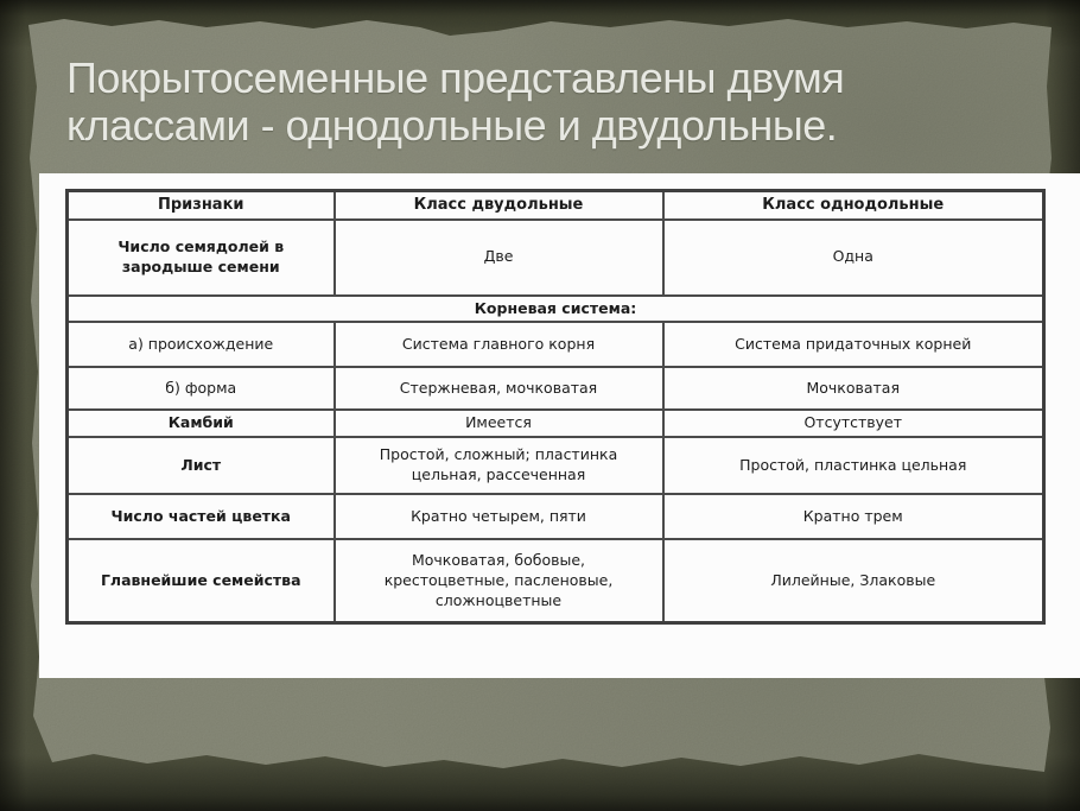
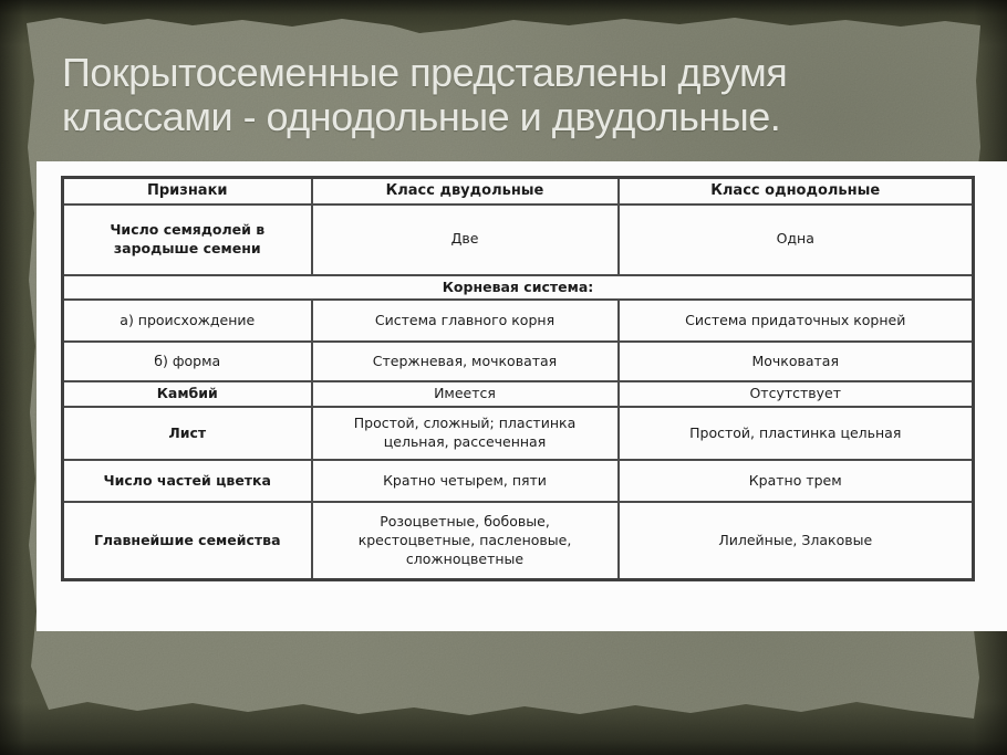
  Покрытосеменные представлены двумя
  классами - однодольные и двудольные.
  Признаки	Класс двудольные	Класс однодольные
  Число семядолей в зародыше семени	Две	Одна
  Корневая система:
  а) происхождение	Система главного корня	Система придаточных корней
  б) форма	Стержневая, мочковатая	Мочковатая
  Камбий	Имеется	Отсутствует
  Лист	Простой, сложный; пластинка цельная, рассеченная	Простой, пластинка цельная
  Число частей цветка	Кратно четырем, пяти	Кратно трем
- Главнейшие семейства	Мочковатая, бобовые, крестоцветные, пасленовые, сложноцветные	Лилейные, Злаковые
+ Главнейшие семейства	Розоцветные, бобовые, крестоцветные, пасленовые, сложноцветные	Лилейные, Злаковые
